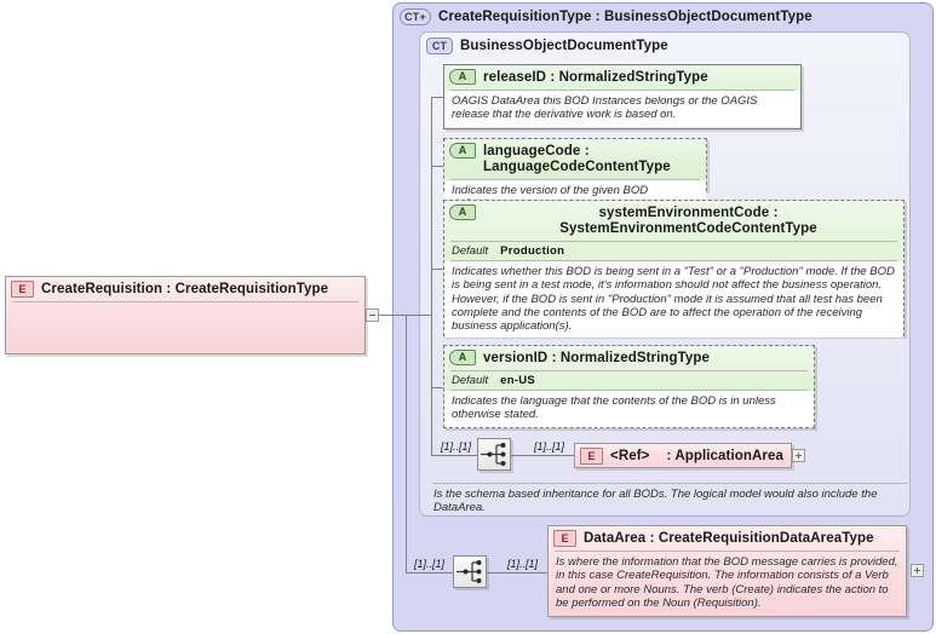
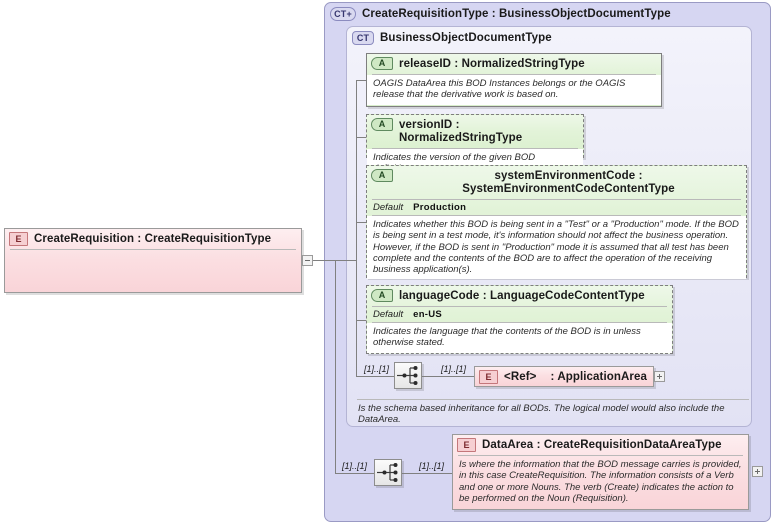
  CT+
  CreateRequisitionType : BusinessObjectDocumentType
  CT
  BusinessObjectDocumentType
  E
  CreateRequisition : CreateRequisitionType
  A
  releaseID : NormalizedStringType
  OAGIS DataArea this BOD Instances belongs or the OAGIS release that the derivative work is based on.
  A
- languageCode : LanguageCodeContentType
+ versionID : NormalizedStringType
  Indicates the version of the given BOD
  A
  systemEnvironmentCode : SystemEnvironmentCodeContentType
  Default
  Production
  Indicates whether this BOD is being sent in a "Test" or a "Production" mode. If the BOD is being sent in a test mode, it's information should not affect the business operation. However, if the BOD is sent in "Production" mode it is assumed that all test has been complete and the contents of the BOD are to affect the operation of the receiving business application(s).
  A
- versionID : NormalizedStringType
+ languageCode : LanguageCodeContentType
  Default
  en-US
  Indicates the language that the contents of the BOD is in unless otherwise stated.
  [1]..[1]
  [1]..[1]
  E
  <Ref>
  : ApplicationArea
  Is the schema based inheritance for all BODs. The logical model would also include the DataArea.
  [1]..[1]
  [1]..[1]
  E
  DataArea : CreateRequisitionDataAreaType
  Is where the information that the BOD message carries is provided, in this case CreateRequisition. The information consists of a Verb and one or more Nouns. The verb (Create) indicates the action to be performed on the Noun (Requisition).
